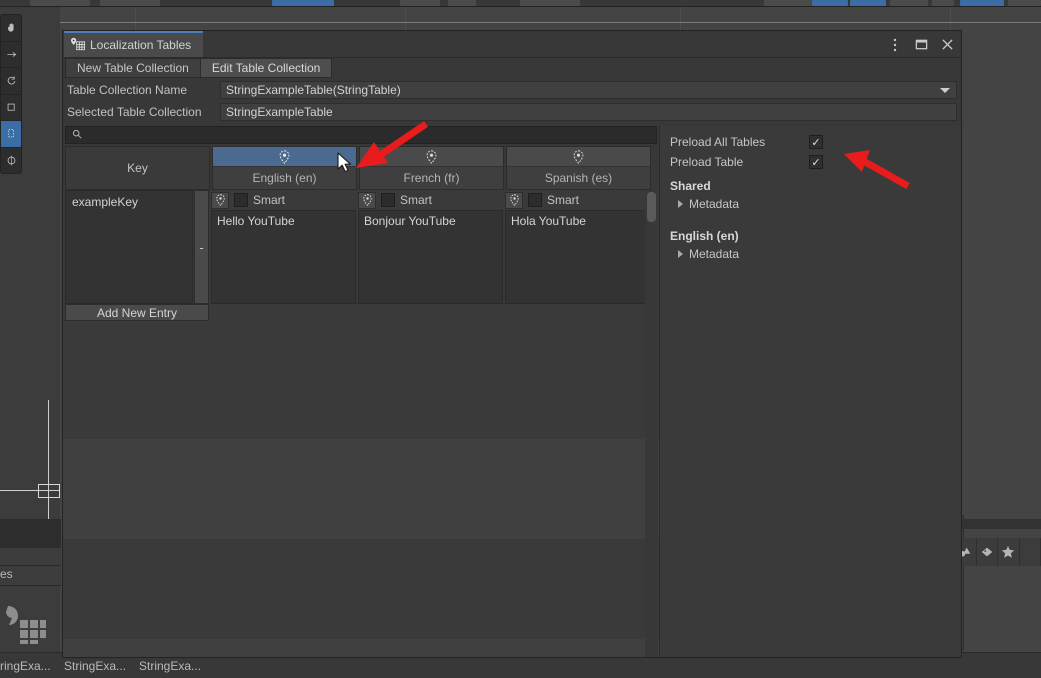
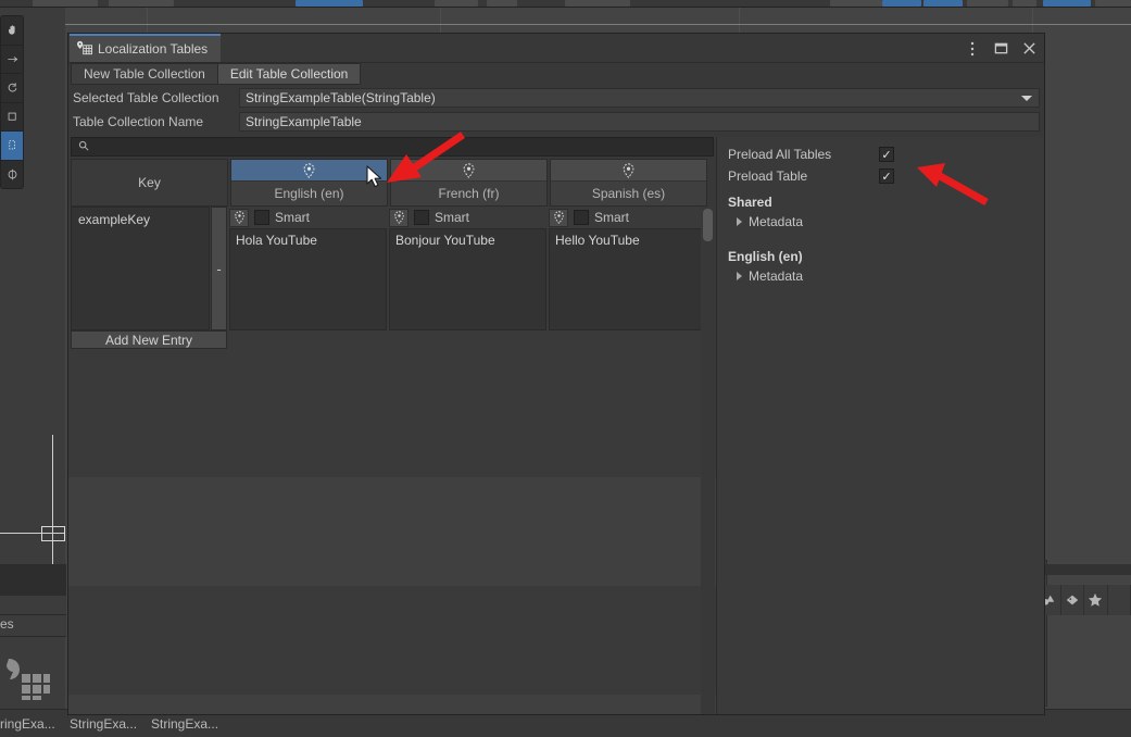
  es
  ringExa...
  StringExa...
  StringExa...
  Localization Tables
  New Table Collection
  Edit Table Collection
- Table Collection Name
+ Selected Table Collection
  StringExampleTable(StringTable)
- Selected Table Collection
+ Table Collection Name
  StringExampleTable
  Key
  English (en)
  French (fr)
  Spanish (es)
  exampleKey
  -
  Smart
- Hello YouTube
+ Hola YouTube
  Smart
  Bonjour YouTube
  Smart
- Hola YouTube
+ Hello YouTube
  Add New Entry
  Preload All Tables
  ✓
  Preload Table
  ✓
  Shared
  Metadata
  English (en)
  Metadata
